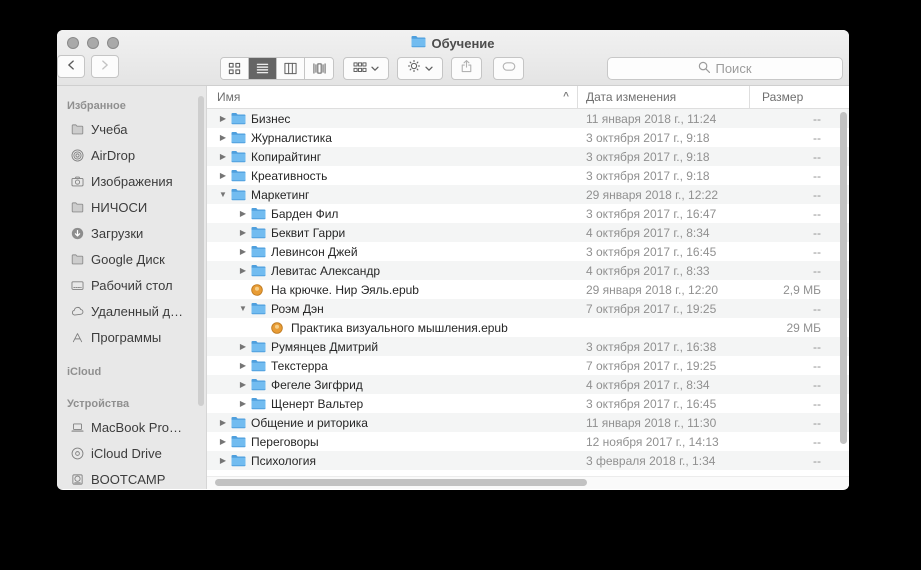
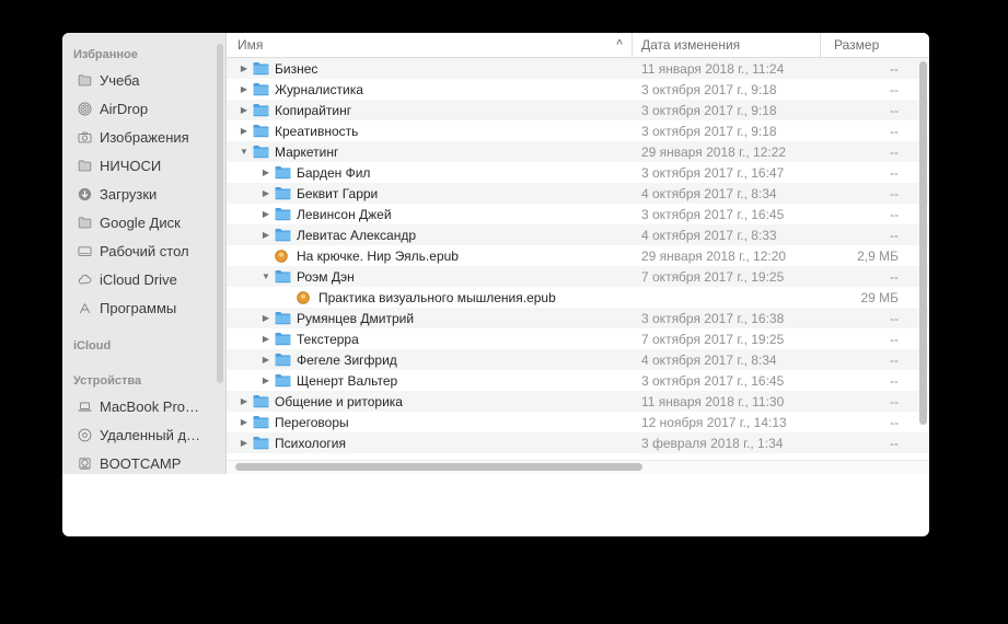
- Обучение
- Поиск
  Избранное
  Учеба
  AirDrop
  Изображения
  НИЧОСИ
  Загрузки
  Google Диск
  Рабочий стол
- Удаленный д…
+ iCloud Drive
  Программы
  iCloud
  Устройства
  MacBook Pro…
- iCloud Drive
+ Удаленный д…
  BOOTCAMP
  Имя
  ^
  Дата изменения
  Размер
  ▶
  Бизнес
  11 января 2018 г., 11:24
  --
  ▶
  Журналистика
  3 октября 2017 г., 9:18
  --
  ▶
  Копирайтинг
  3 октября 2017 г., 9:18
  --
  ▶
  Креативность
  3 октября 2017 г., 9:18
  --
  ▼
  Маркетинг
  29 января 2018 г., 12:22
  --
  ▶
  Барден Фил
  3 октября 2017 г., 16:47
  --
  ▶
  Беквит Гарри
  4 октября 2017 г., 8:34
  --
  ▶
  Левинсон Джей
  3 октября 2017 г., 16:45
  --
  ▶
  Левитас Александр
  4 октября 2017 г., 8:33
  --
  На крючке. Нир Эяль.epub
  29 января 2018 г., 12:20
  2,9 МБ
  ▼
  Роэм Дэн
  7 октября 2017 г., 19:25
  --
  Практика визуального мышления.epub
  29 МБ
  ▶
  Румянцев Дмитрий
  3 октября 2017 г., 16:38
  --
  ▶
  Текстерра
  7 октября 2017 г., 19:25
  --
  ▶
  Фегеле Зигфрид
  4 октября 2017 г., 8:34
  --
  ▶
  Щенерт Вальтер
  3 октября 2017 г., 16:45
  --
  ▶
  Общение и риторика
  11 января 2018 г., 11:30
  --
  ▶
  Переговоры
  12 ноября 2017 г., 14:13
  --
  ▶
  Психология
  3 февраля 2018 г., 1:34
  --
